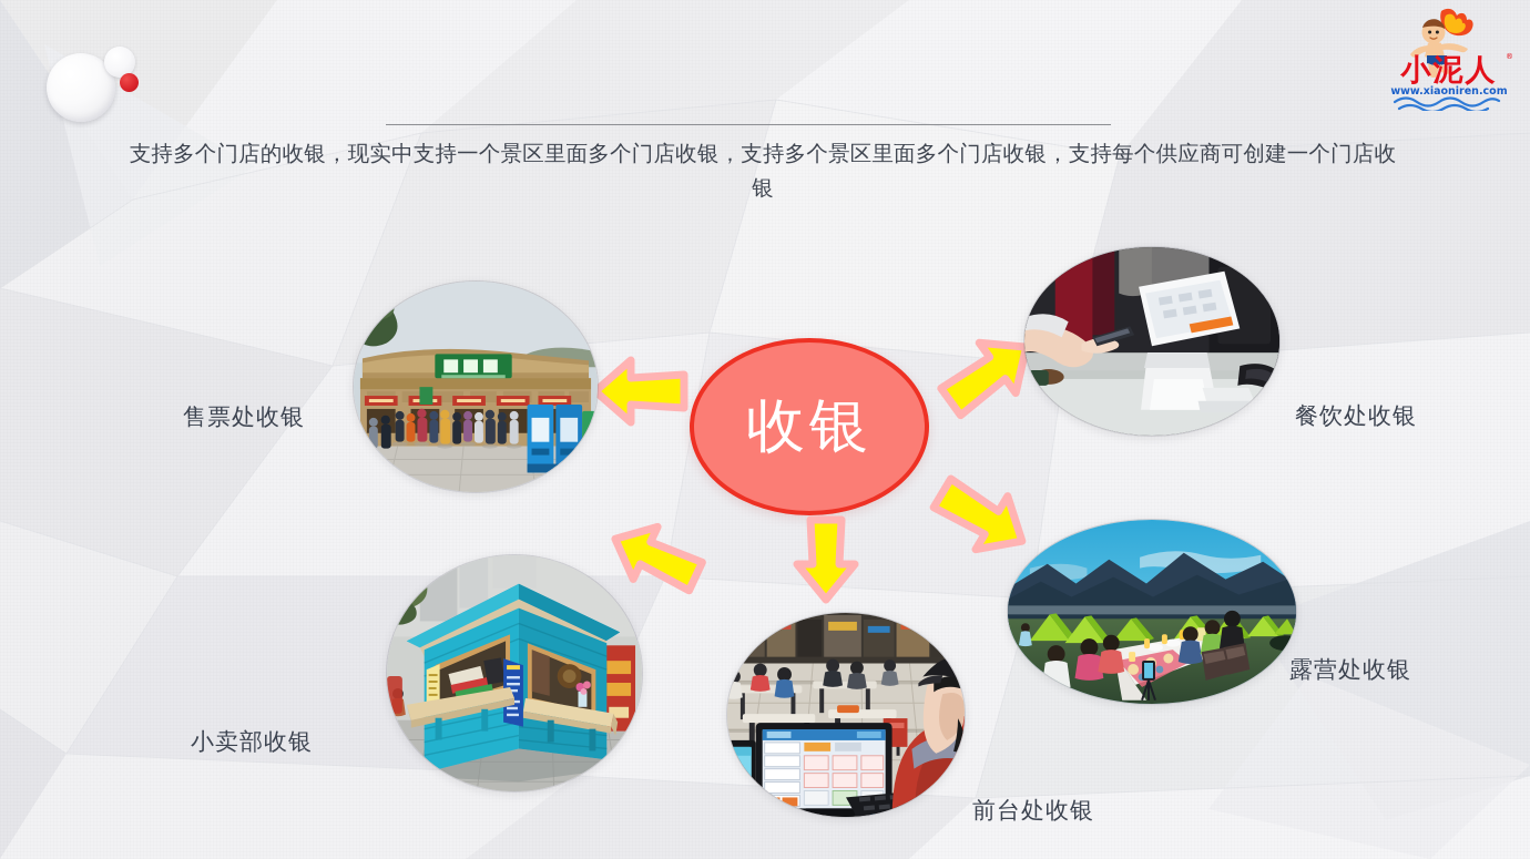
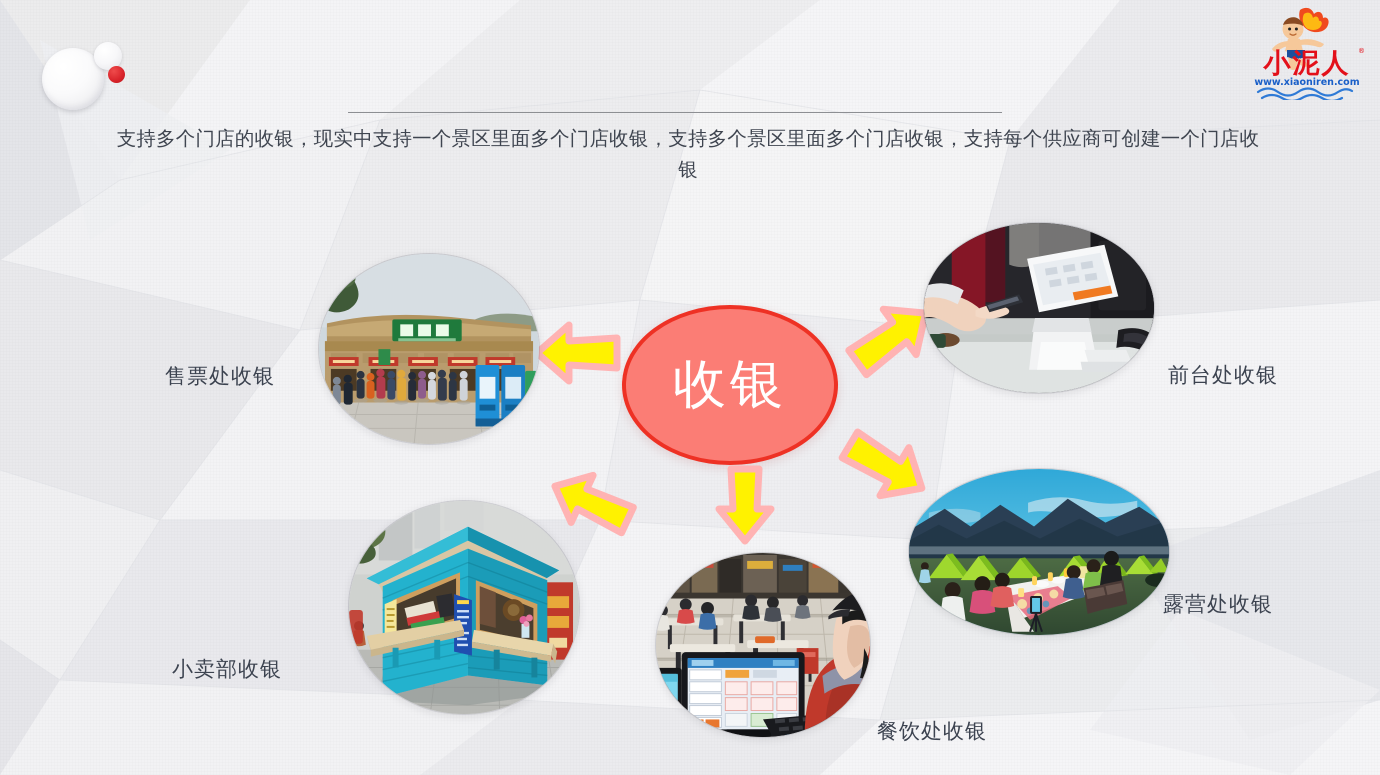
  小泥人
  ®
  www.xiaoniren.com
  支持多个门店的收银，现实中支持一个景区里面多个门店收银，支持多个景区里面多个门店收银，支持每个供应商可创建一个门店收银
  收银
  售票处收银
- 餐饮处收银
+ 前台处收银
  露营处收银
- 前台处收银
+ 餐饮处收银
  小卖部收银
